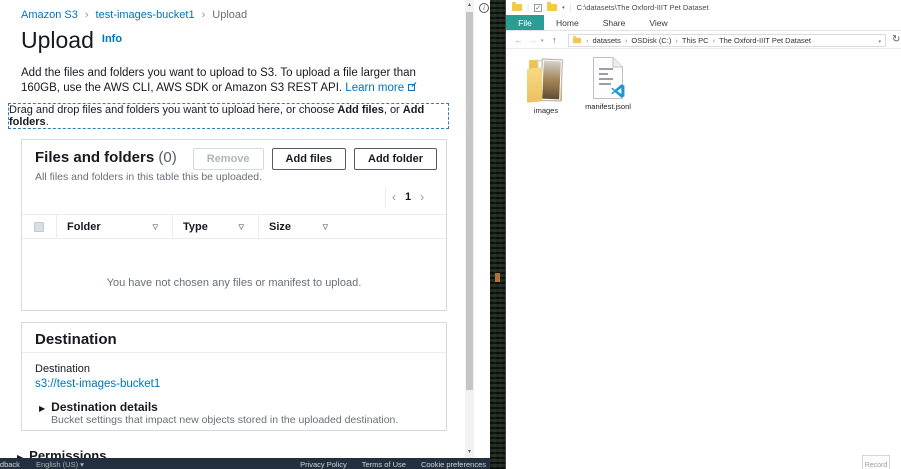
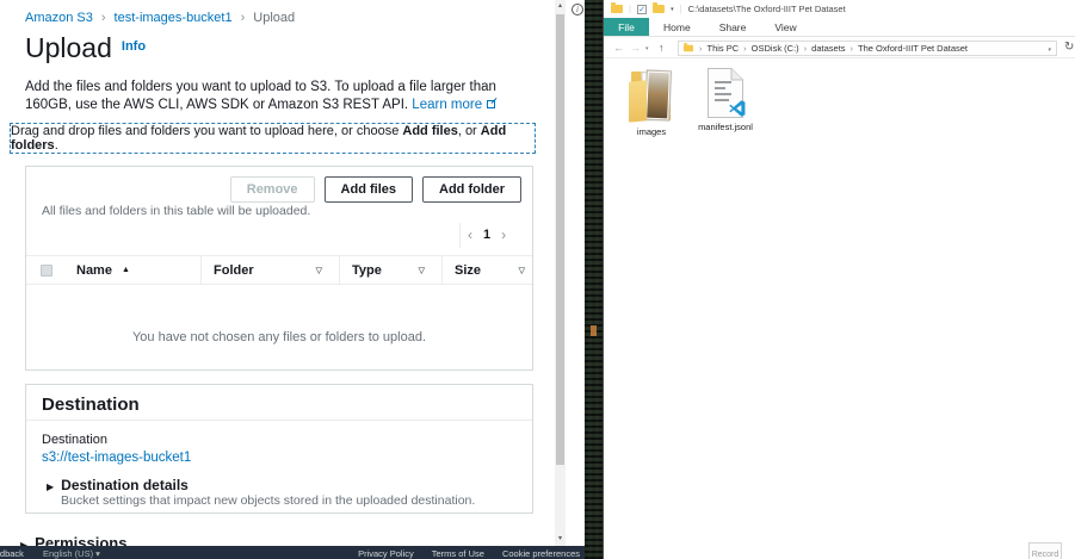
  Amazon S3 test-images-bucket1 Upload
  Upload Info
  Add the files and folders you want to upload to S3. To upload a file larger than 160GB, use the AWS CLI, AWS SDK or Amazon S3 REST API. Learn more
  Drag and drop files and folders you want to upload here, or choose Add files, or Add folders.
- Files and folders (0)
  Remove
  Add files
  Add folder
- All files and folders in this table this be uploaded.
+ All files and folders in this table will be uploaded.
  ‹
  1
  ›
+ Name
  Folder
  Type
  Size
- You have not chosen any files or manifest to upload.
+ You have not chosen any files or folders to upload.
  Destination
  Destination
  s3://test-images-bucket1
  ▶ Destination details
  Bucket settings that impact new objects stored in the uploaded destination.
  Permissions
  English (US) ▾
  Privacy Policy
  Terms of Use
  Cookie preferences
  i
  |
  C:\datasets\The Oxford-IIIT Pet Dataset
  File
  Home
  Share
  View
  ←
  →
  ↑
- datasets
+ This PC
  OSDisk (C:)
- This PC
+ datasets
  The Oxford-IIIT Pet Dataset
  ↻
  images
  manifest.jsonl
